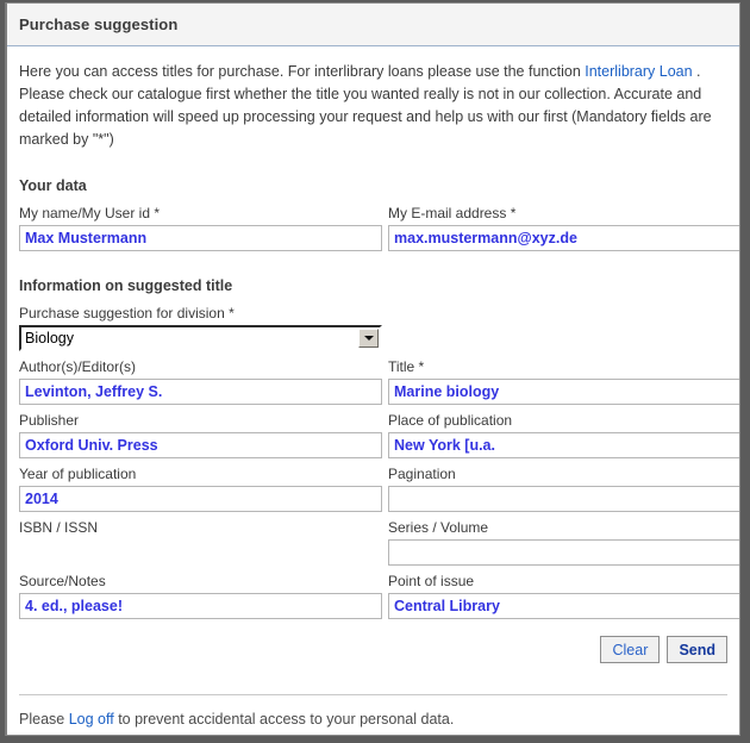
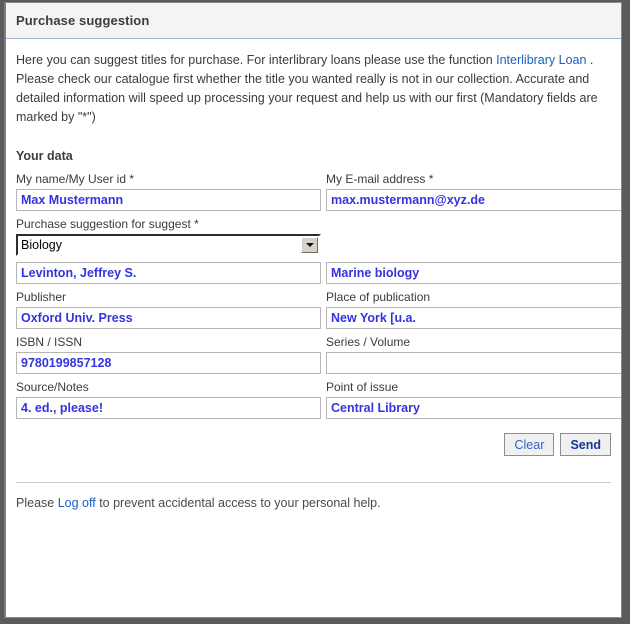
  Purchase suggestion
- Here you can access titles for purchase. For interlibrary loans please use the function Interlibrary Loan .
+ Here you can suggest titles for purchase. For interlibrary loans please use the function Interlibrary Loan .
  Please check our catalogue first whether the title you wanted really is not in our collection. Accurate and detailed information will speed up processing your request and help us with our first (Mandatory fields are marked by "*")
  Your data
  My name/My User id *
  Max Mustermann
  My E-mail address *
  max.mustermann@xyz.de
- Information on suggested title
- Purchase suggestion for division *
+ Purchase suggestion for suggest *
  Biology
- Author(s)/Editor(s)
  Levinton, Jeffrey S.
- Title *
  Marine biology
  Publisher
  Oxford Univ. Press
  Place of publication
  New York [u.a.
- Year of publication
- 2014
- Pagination
  ISBN / ISSN
+ 9780199857128
  Series / Volume
  Source/Notes
  4. ed., please!
  Point of issue
  Central Library
  Clear
  Send
- Please Log off to prevent accidental access to your personal data.
+ Please Log off to prevent accidental access to your personal help.
